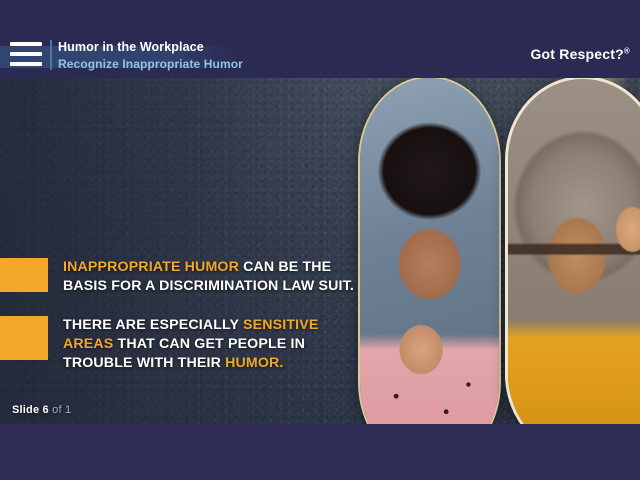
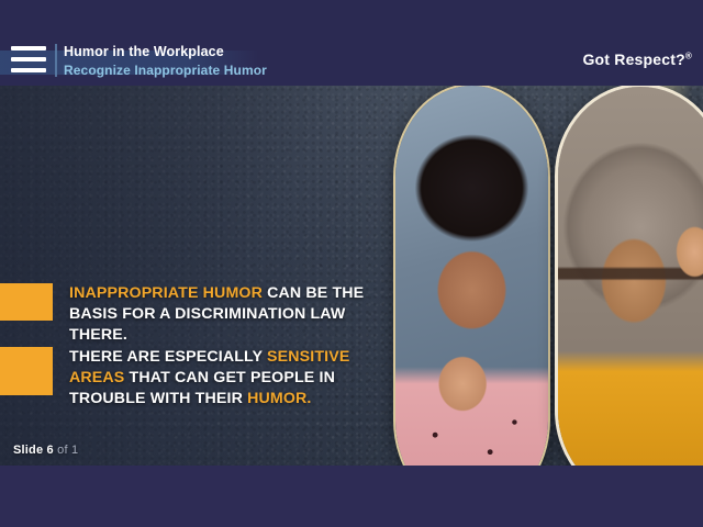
  Humor in the Workplace
  Recognize Inappropriate Humor
  Got Respect?®
- INAPPROPRIATE HUMOR CAN BE THE BASIS FOR A DISCRIMINATION LAW SUIT.
+ INAPPROPRIATE HUMOR CAN BE THE BASIS FOR A DISCRIMINATION LAW THERE.
  THERE ARE ESPECIALLY SENSITIVE AREAS THAT CAN GET PEOPLE IN TROUBLE WITH THEIR HUMOR.
  Slide 6 of 1
